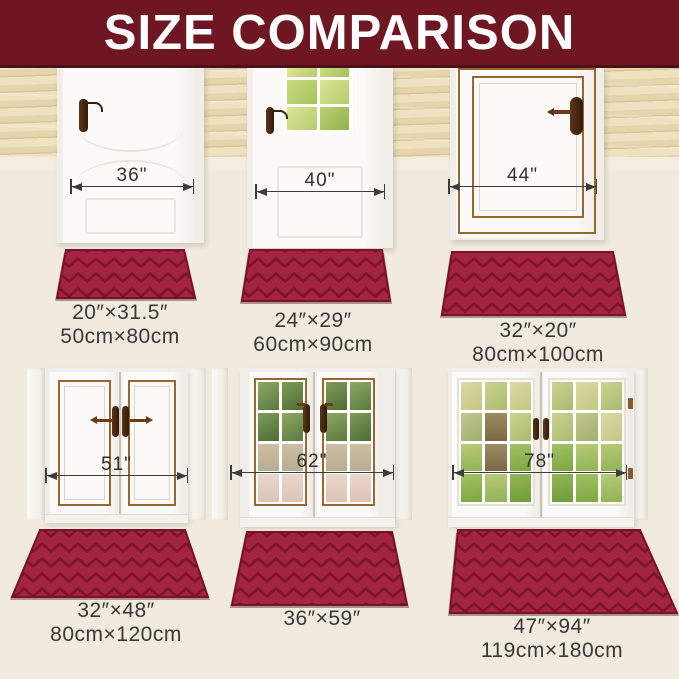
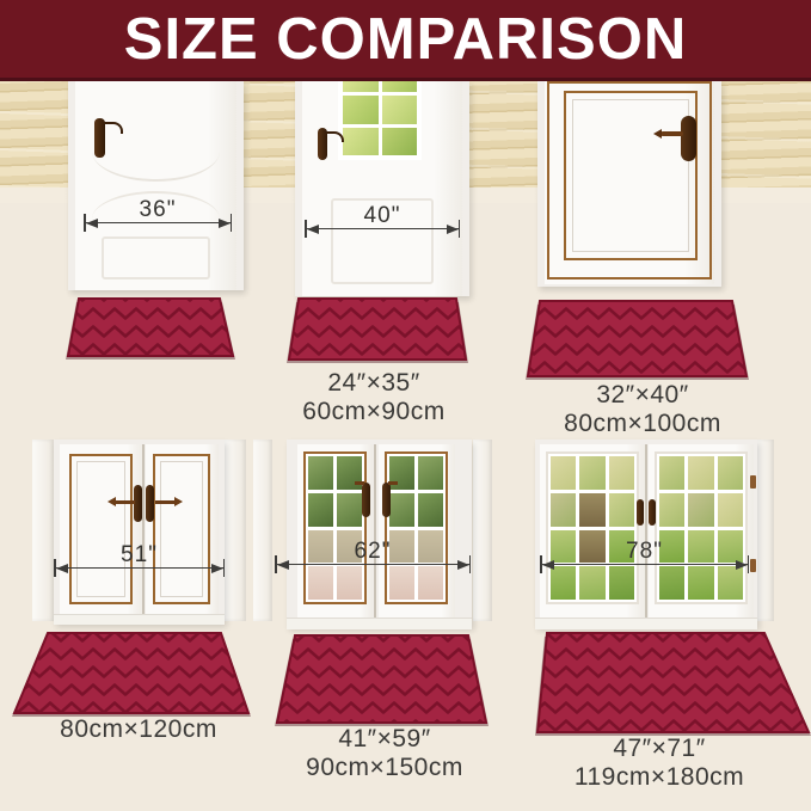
  SIZE COMPARISON
  36"
  40"
- 44"
  51"
  62"
  78"
- 20″×31.5″
- 50cm×80cm
- 24″×29″
+ 24″×35″
  60cm×90cm
- 32″×20″
+ 32″×40″
  80cm×100cm
- 32″×48″
  80cm×120cm
- 36″×59″
+ 41″×59″
+ 90cm×150cm
- 47″×94″
+ 47″×71″
  119cm×180cm
